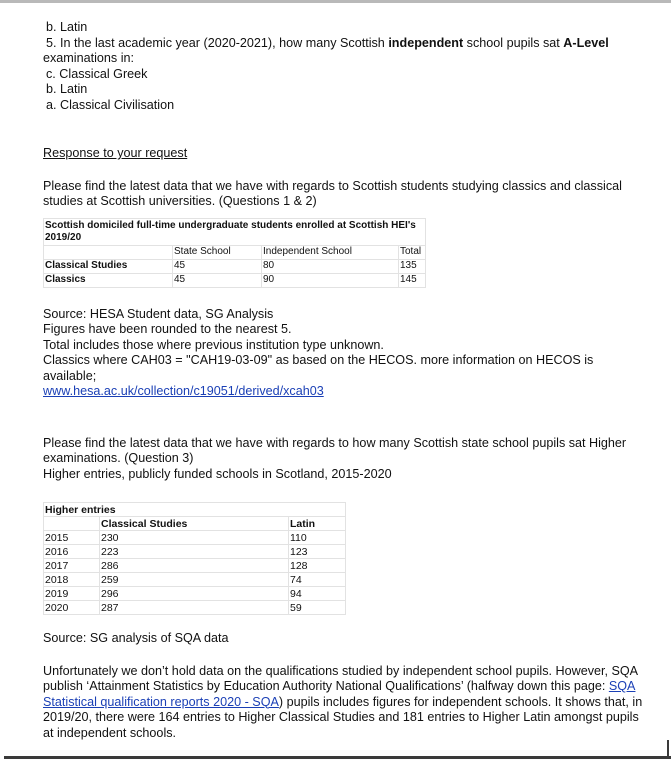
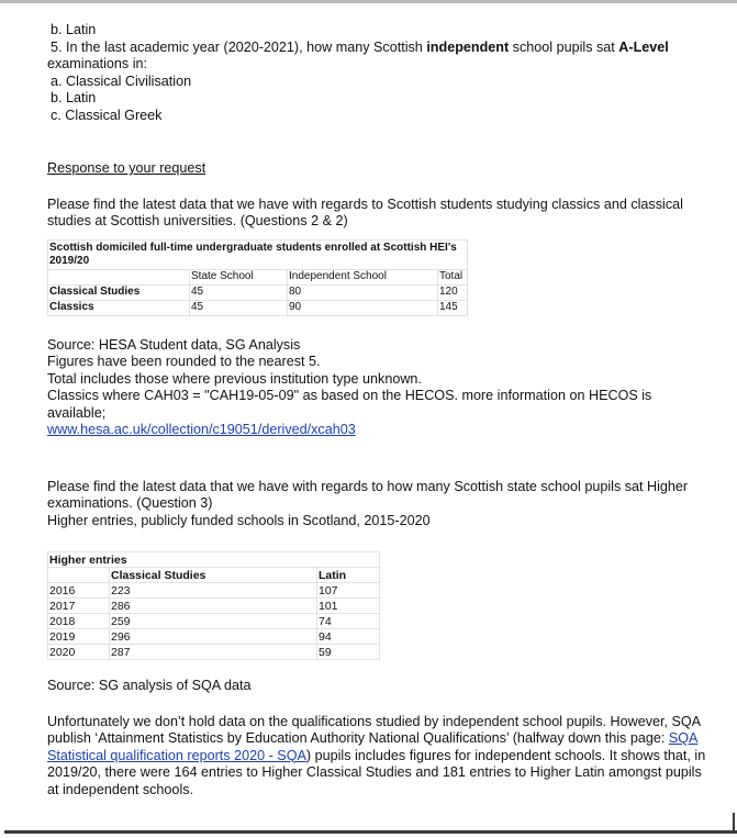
  b. Latin
  5. In the last academic year (2020-2021), how many Scottish independent school pupils sat A-Level
  examinations in:
- c. Classical Greek
+ a. Classical Civilisation
  b. Latin
- a. Classical Civilisation
+ c. Classical Greek
  Response to your request
- Please find the latest data that we have with regards to Scottish students studying classics and classical studies at Scottish universities. (Questions 1 & 2)
+ Please find the latest data that we have with regards to Scottish students studying classics and classical studies at Scottish universities. (Questions 2 & 2)
  Scottish domiciled full-time undergraduate students enrolled at Scottish HEI's 2019/20
  	State School	Independent School	Total
- Classical Studies	45	80	135
+ Classical Studies	45	80	120
  Classics	45	90	145
  Source: HESA Student data, SG Analysis
  Figures have been rounded to the nearest 5.
  Total includes those where previous institution type unknown.
- Classics where CAH03 = "CAH19-03-09" as based on the HECOS. more information on HECOS is available;
+ Classics where CAH03 = "CAH19-05-09" as based on the HECOS. more information on HECOS is available;
  www.hesa.ac.uk/collection/c19051/derived/xcah03
  Please find the latest data that we have with regards to how many Scottish state school pupils sat Higher examinations. (Question 3)
  Higher entries, publicly funded schools in Scotland, 2015-2020
  Higher entries
  	Classical Studies	Latin
- 2015	230	110
- 2016	223	123
+ 2016	223	107
- 2017	286	128
+ 2017	286	101
  2018	259	74
  2019	296	94
  2020	287	59
  Source: SG analysis of SQA data
  Unfortunately we don’t hold data on the qualifications studied by independent school pupils. However, SQA publish ‘Attainment Statistics by Education Authority National Qualifications’ (halfway down this page: SQA Statistical qualification reports 2020 - SQA) pupils includes figures for independent schools. It shows that, in 2019/20, there were 164 entries to Higher Classical Studies and 181 entries to Higher Latin amongst pupils at independent schools.
